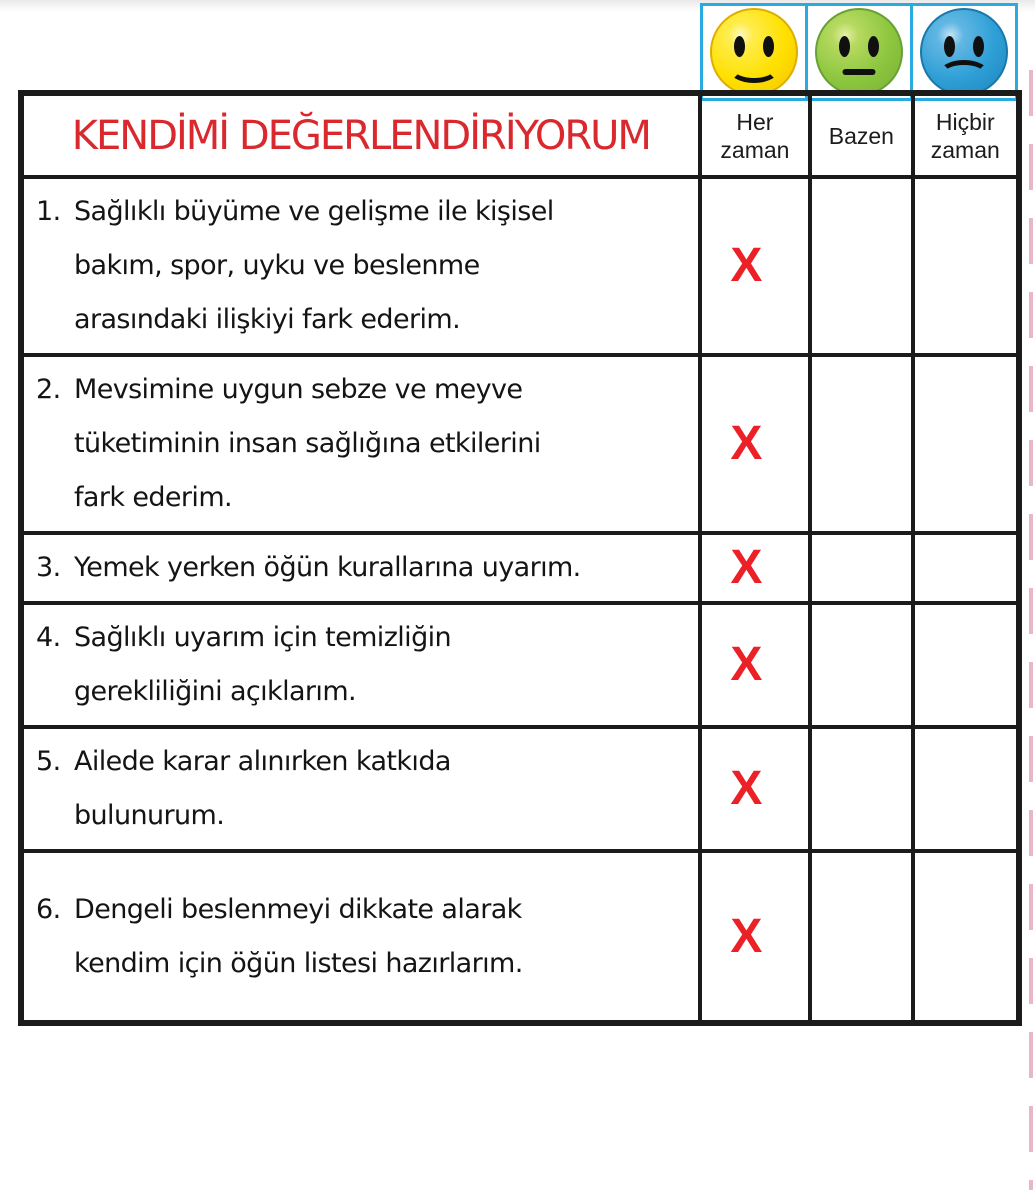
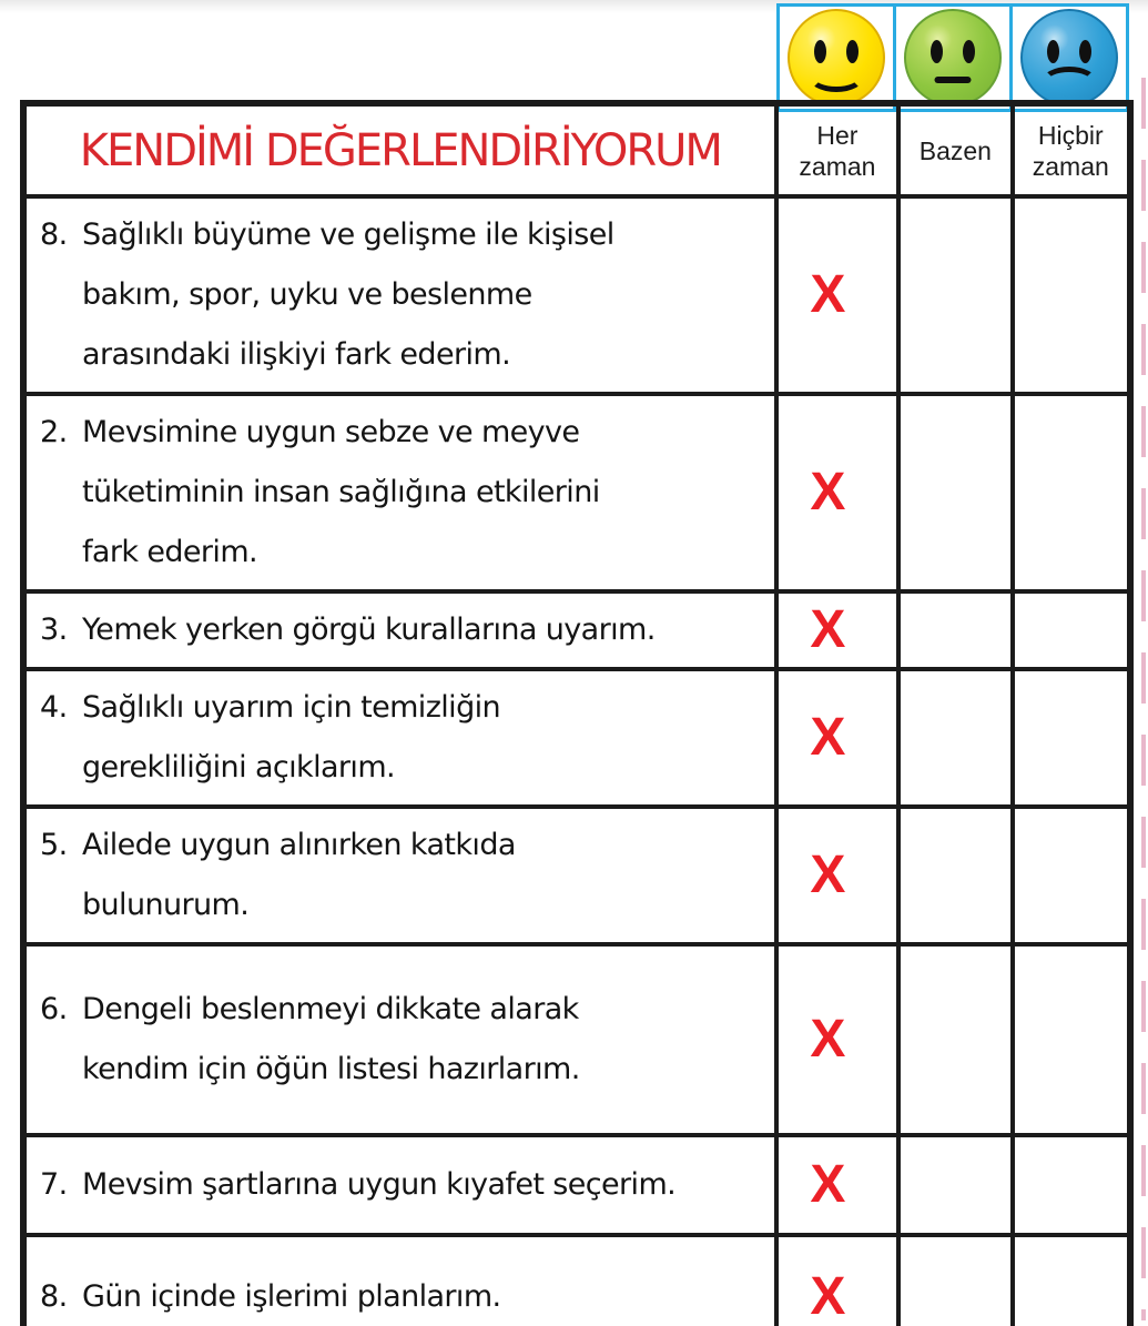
  KENDİMİ DEĞERLENDİRİYORUM	Her zaman	Bazen	Hiçbir zaman
- 1. Sağlıklı büyüme ve gelişme ile kişisel bakım, spor, uyku ve beslenme arasındaki ilişkiyi fark ederim.	X
+ 8. Sağlıklı büyüme ve gelişme ile kişisel bakım, spor, uyku ve beslenme arasındaki ilişkiyi fark ederim.	X
  2. Mevsimine uygun sebze ve meyve tüketiminin insan sağlığına etkilerini fark ederim.	X
- 3. Yemek yerken öğün kurallarına uyarım.	X
+ 3. Yemek yerken görgü kurallarına uyarım.	X
  4. Sağlıklı uyarım için temizliğin gerekliliğini açıklarım.	X
- 5. Ailede karar alınırken katkıda bulunurum.	X
+ 5. Ailede uygun alınırken katkıda bulunurum.	X
  6. Dengeli beslenmeyi dikkate alarak kendim için öğün listesi hazırlarım.	X
+ 7. Mevsim şartlarına uygun kıyafet seçerim.	X
+ 8. Gün içinde işlerimi planlarım.	X
